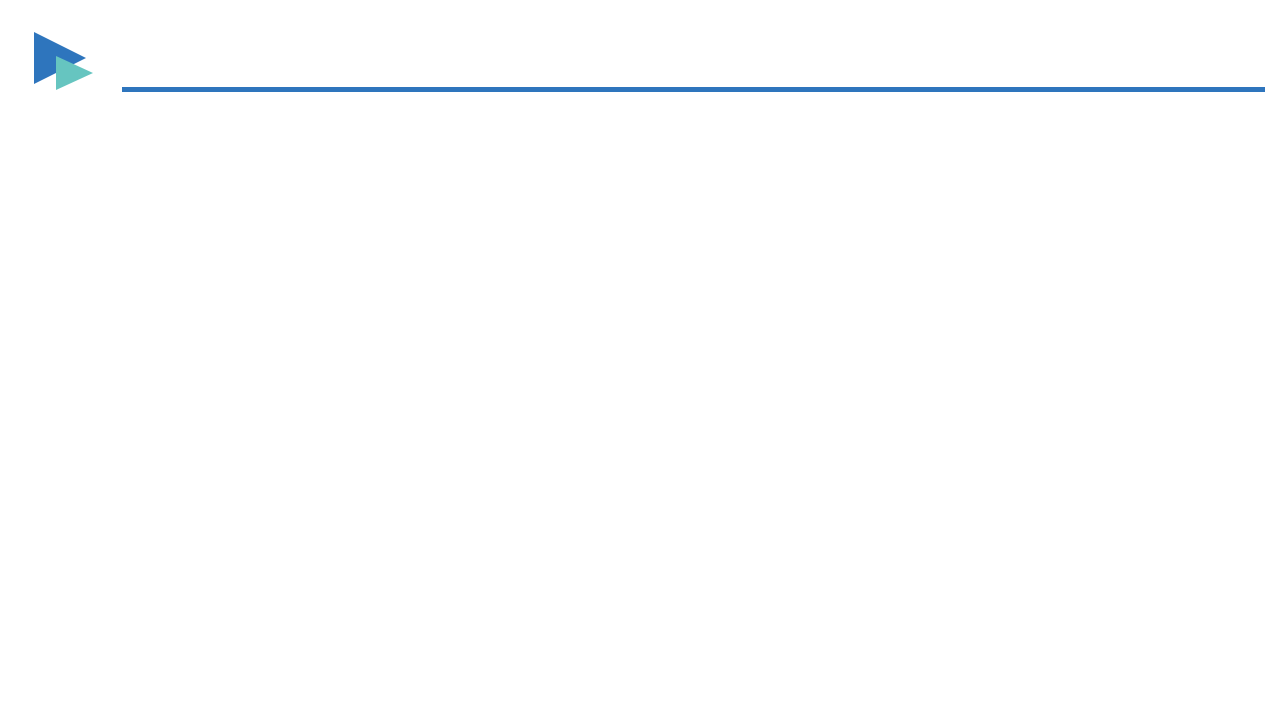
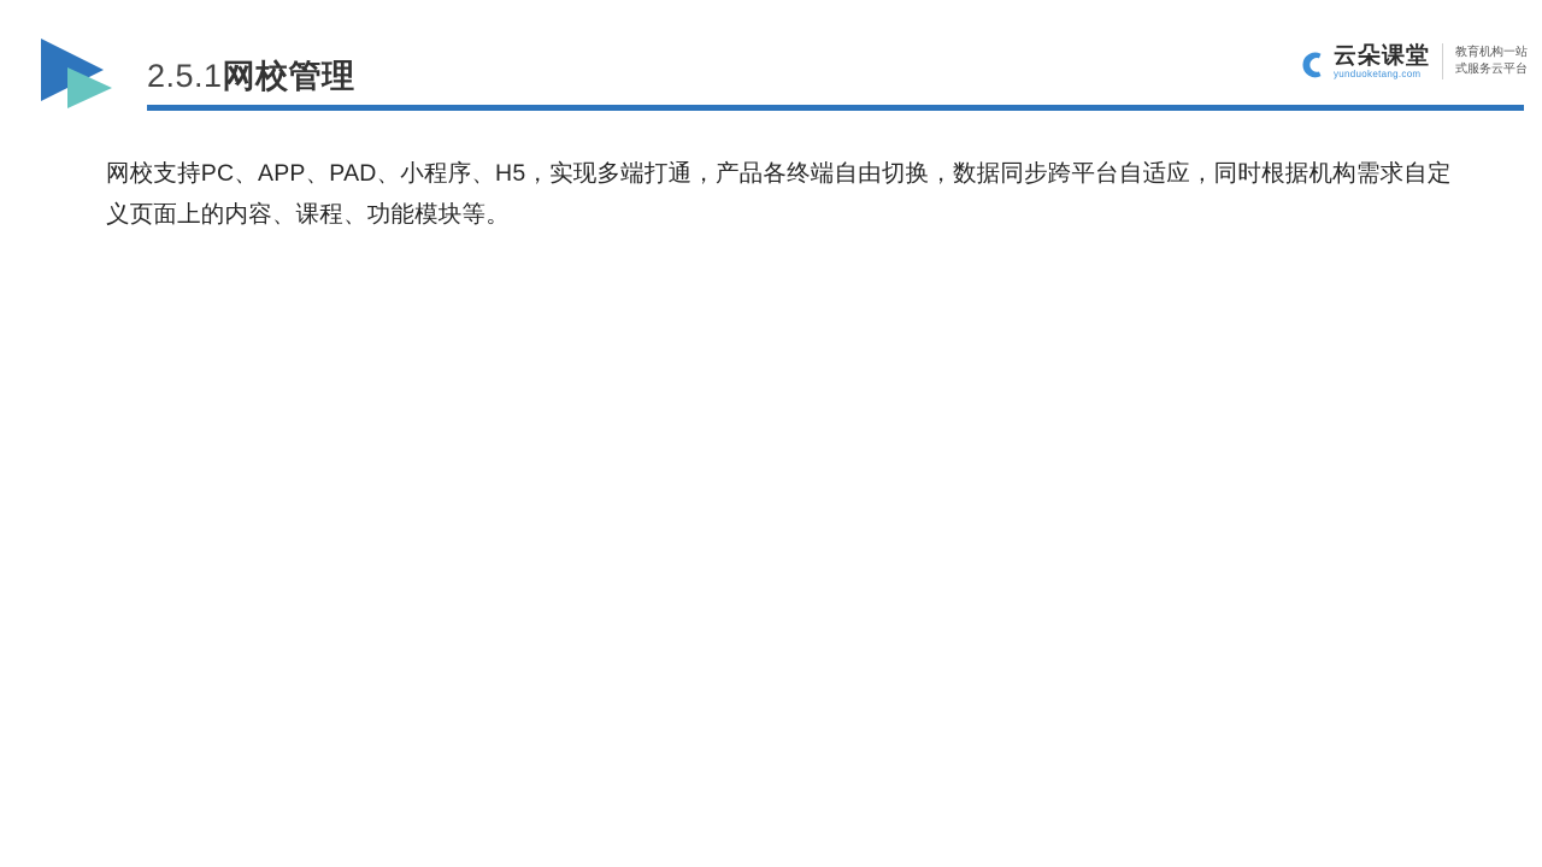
+ 2.5.1网校管理
+ 云朵课堂
+ yunduoketang.com
+ 教育机构一站
+ 式服务云平台
+ 网校支持PC、APP、PAD、小程序、H5，实现多端打通，产品各终端自由切换，数据同步跨平台自适应，同时根据机构需求自定义页面上的内容、课程、功能模块等。
